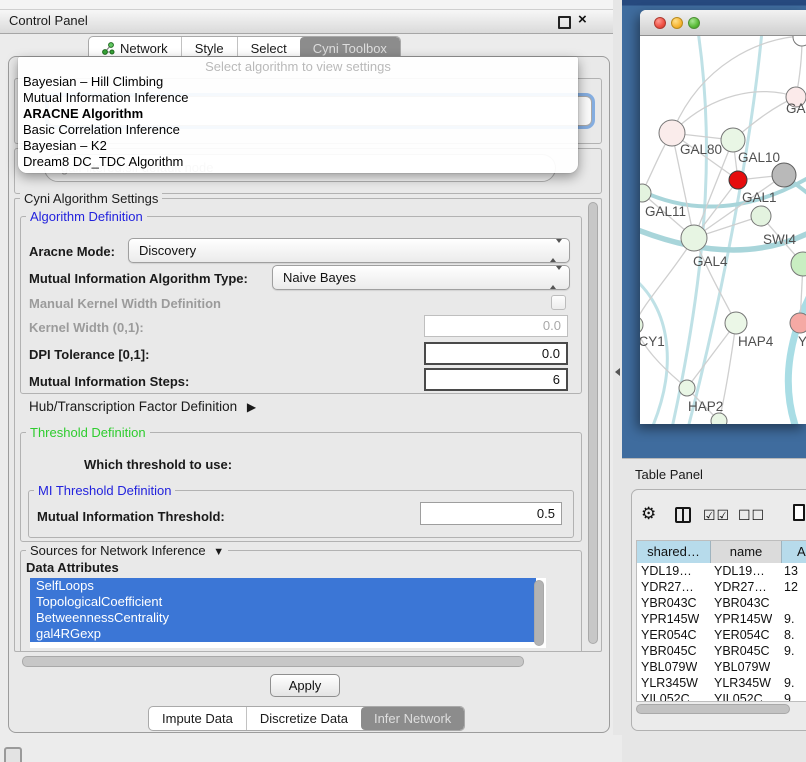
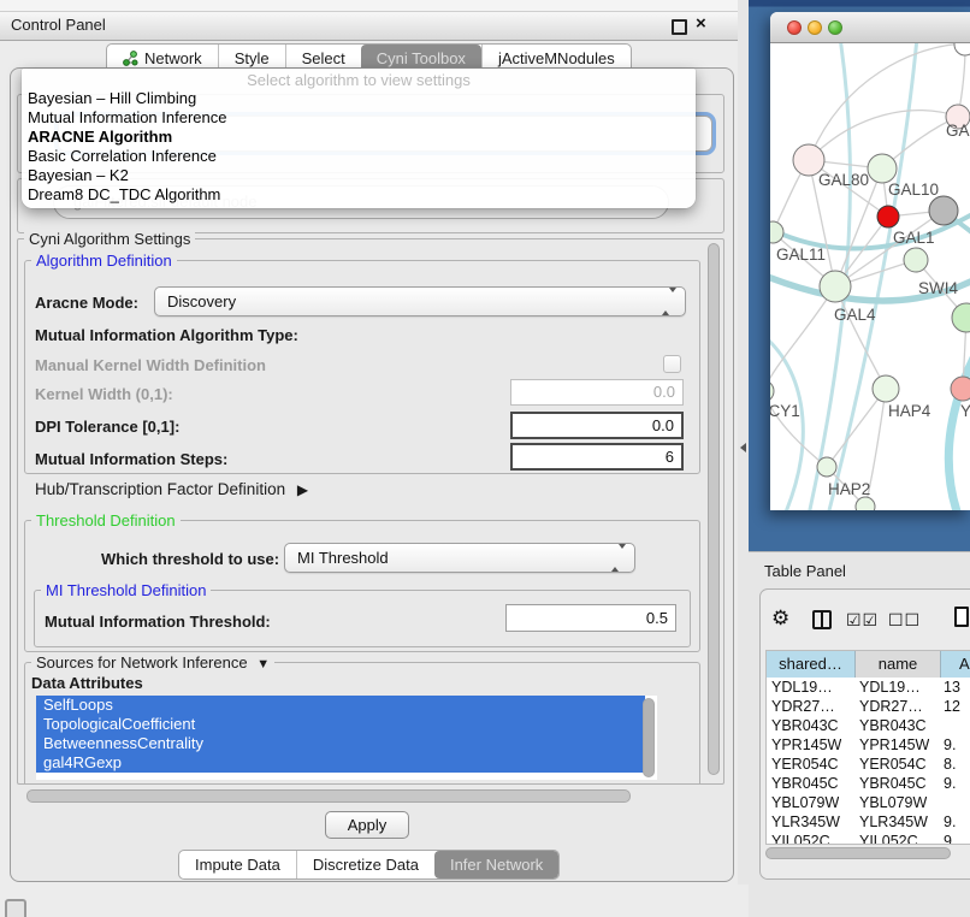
  Control Panel
  ×
  Network
  Style
  Select
  Cyni Toolbox
+ jActiveMNodules
  Select algorithm to view settings
  Bayesian – Hill Climbing
  Mutual Information Inference
  ARACNE Algorithm
  Basic Correlation Inference
  Bayesian – K2
  Dream8 DC_TDC Algorithm
  Cyni Algorithm Settings
  Algorithm Definition
  Aracne Mode:
  Discovery
  Mutual Information Algorithm Type:
- Naive Bayes
  Manual Kernel Width Definition
  Kernel Width (0,1):
  0.0
  DPI Tolerance [0,1]:
  0.0
  Mutual Information Steps:
  6
  Hub/Transcription Factor Definition ▶
  Threshold Definition
  Which threshold to use:
+ MI Threshold
  MI Threshold Definition
  Mutual Information Threshold:
  0.5
  Sources for Network Inference ▼
  Data Attributes
  SelfLoops
  TopologicalCoefficient
  BetweennessCentrality
  gal4RGexp
  Apply
  Impute Data
  Discretize Data
  Infer Network
  GAL80
  GAL10
  GAL1
  GAL11
  SWI4
  GAL4
  CY1
  HAP4
  Y
  HAP2
  Table Panel
  ⚙
  ☑☑
  ☐☐
  shared…
  name
  A
  YDL19…
  YDL19…
  13
  YDR27…
  YDR27…
  12
  YBR043C
  YBR043C
  YPR145W
  YPR145W
  9.
  YER054C
  YER054C
  8.
  YBR045C
  YBR045C
  9.
  YBL079W
  YBL079W
  YLR345W
  YLR345W
  9.
  YIL052C
  YIL052C
  9
